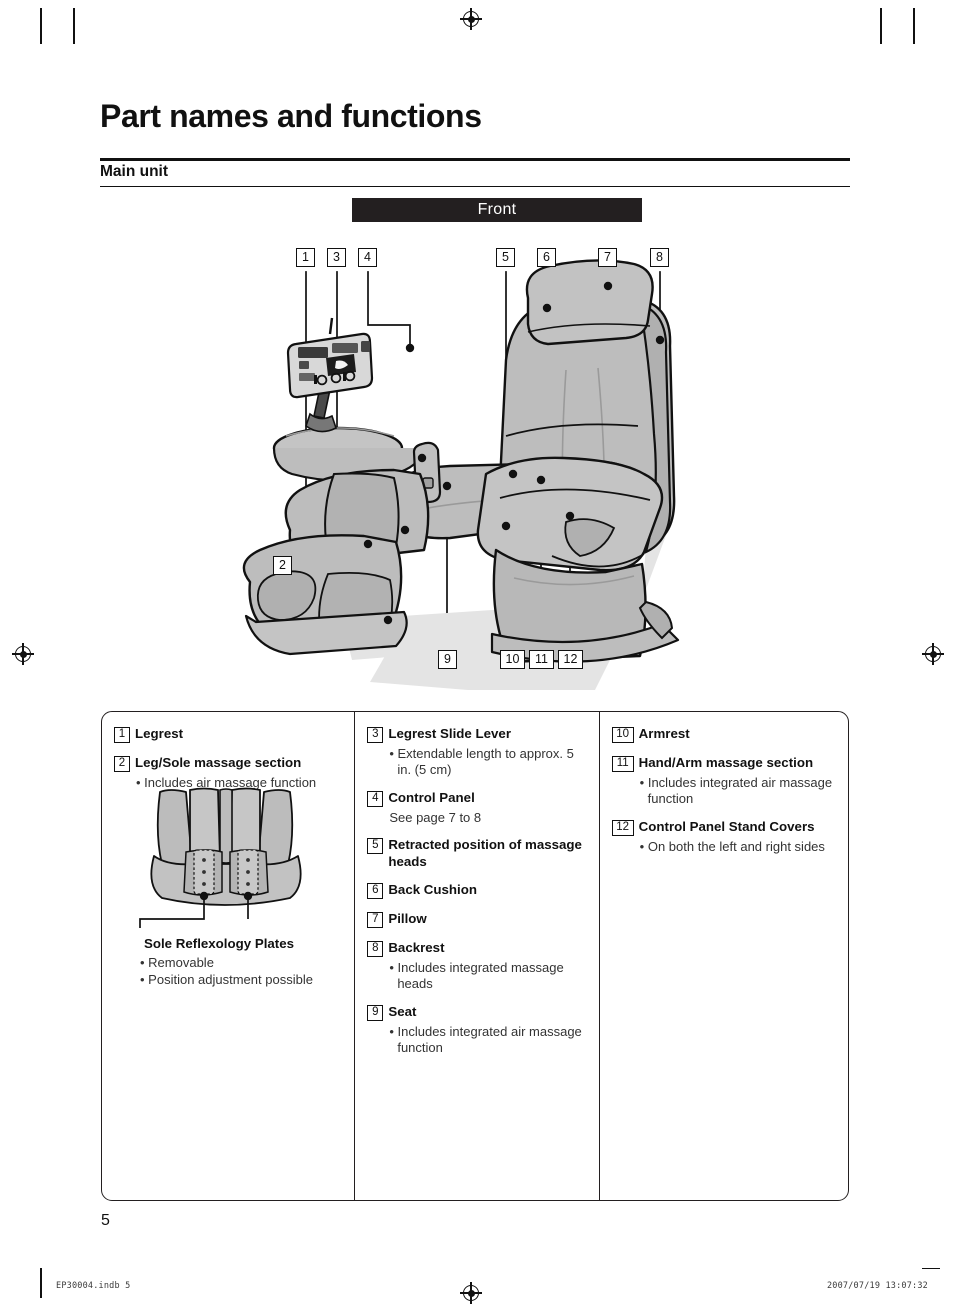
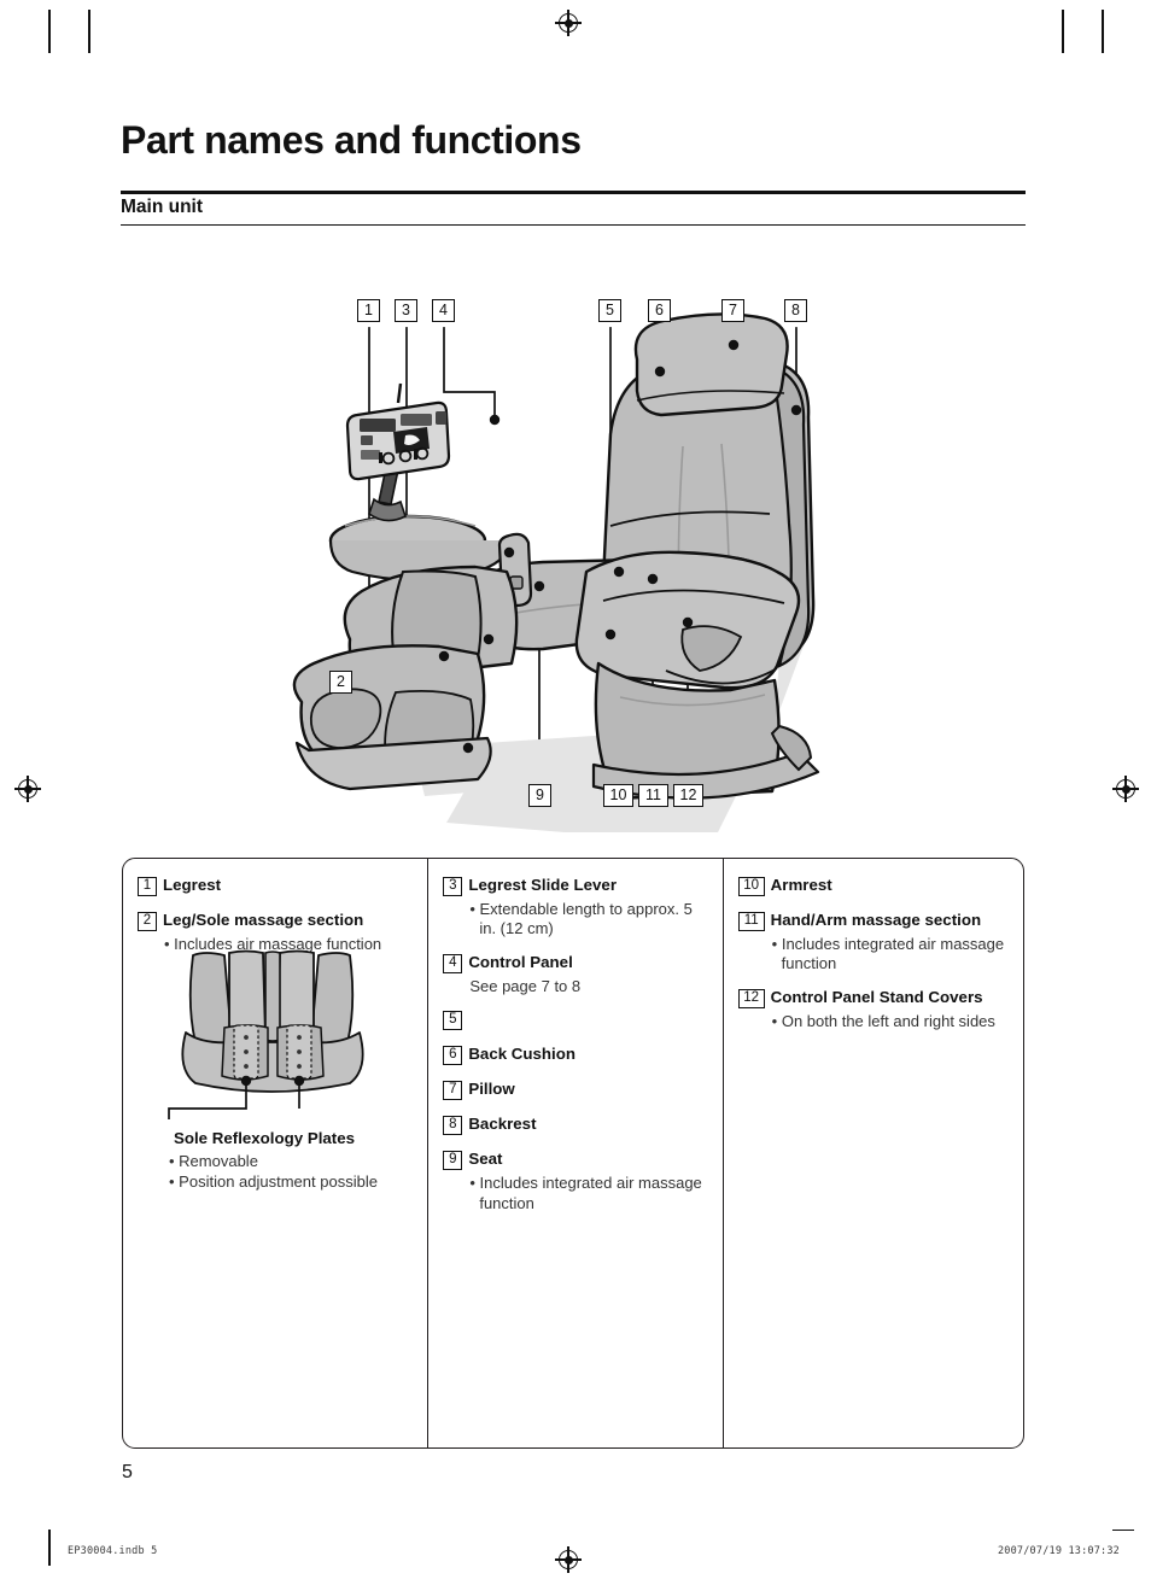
  Part names and functions
  Main unit
- Front
  1
  3
  4
  5
  6
  7
  8
  2
  9
  10
  11
  12
  1
  Legrest
  2
  Leg/Sole massage section
  • Includes air massage function
  Sole Reflexology Plates
  • Removable
  • Position adjustment possible
  3
  Legrest Slide Lever
- • Extendable length to approx. 5 in. (5 cm)
+ • Extendable length to approx. 5 in. (12 cm)
  4
  Control Panel
  See page 7 to 8
  5
- Retracted position of massage heads
  6
  Back Cushion
  7
  Pillow
  8
  Backrest
- • Includes integrated massage heads
  9
  Seat
  • Includes integrated air massage function
  10
  Armrest
  11
  Hand/Arm massage section
  • Includes integrated air massage function
  12
  Control Panel Stand Covers
  • On both the left and right sides
  5
  EP30004.indb 5
  2007/07/19 13:07:32
